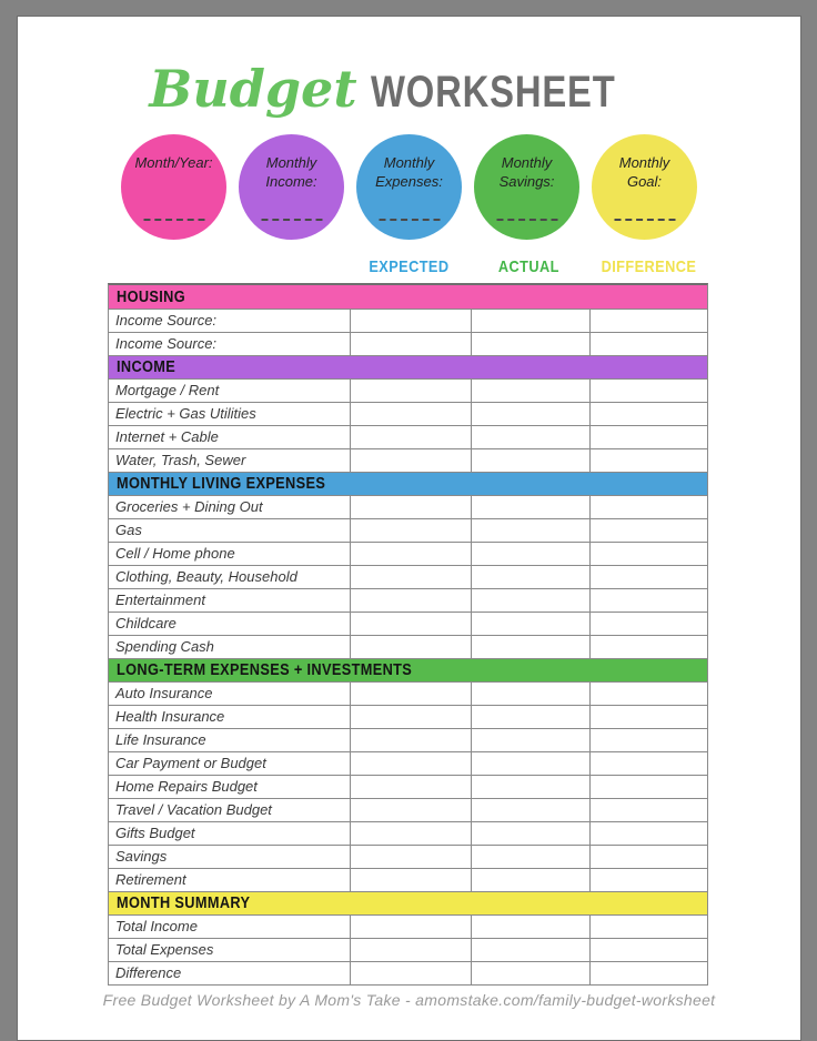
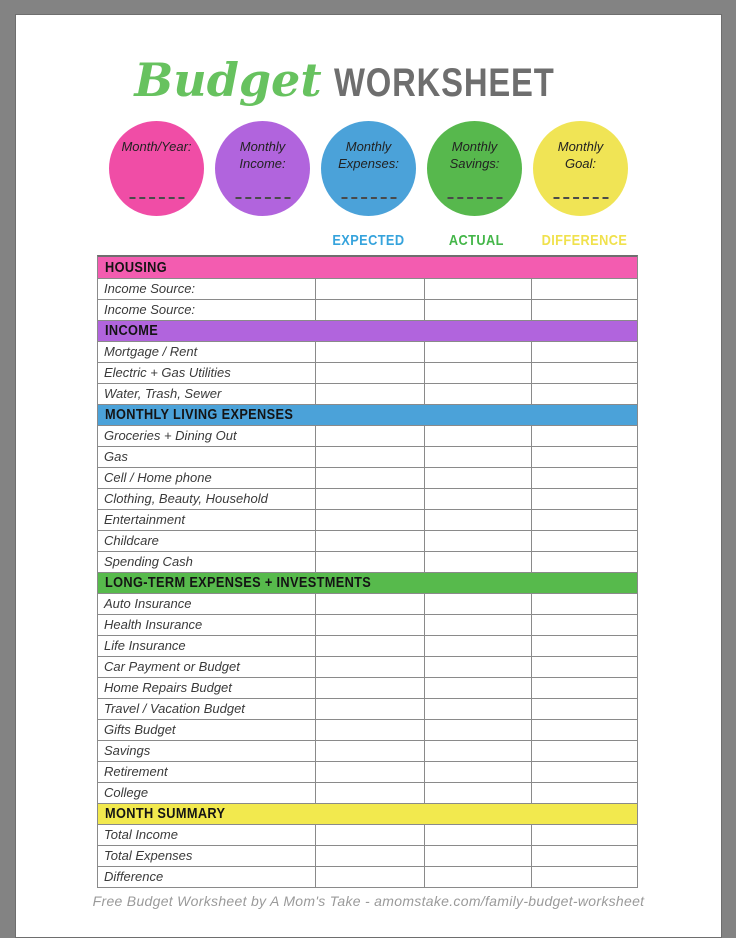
  Budget
  WORKSHEET
  Month/Year:
  Monthly
  Income:
  Monthly
  Expenses:
  Monthly
  Savings:
  Monthly
  Goal:
  EXPECTED
  ACTUAL
  DIFFERENCE
  HOUSING
  Income Source:
  Income Source:
  INCOME
  Mortgage / Rent
  Electric + Gas Utilities
- Internet + Cable
  Water, Trash, Sewer
  MONTHLY LIVING EXPENSES
  Groceries + Dining Out
  Gas
  Cell / Home phone
  Clothing, Beauty, Household
  Entertainment
  Childcare
  Spending Cash
  LONG-TERM EXPENSES + INVESTMENTS
  Auto Insurance
  Health Insurance
  Life Insurance
  Car Payment or Budget
  Home Repairs Budget
  Travel / Vacation Budget
  Gifts Budget
  Savings
  Retirement
+ College
  MONTH SUMMARY
  Total Income
  Total Expenses
  Difference
  Free Budget Worksheet by A Mom's Take - amomstake.com/family-budget-worksheet
